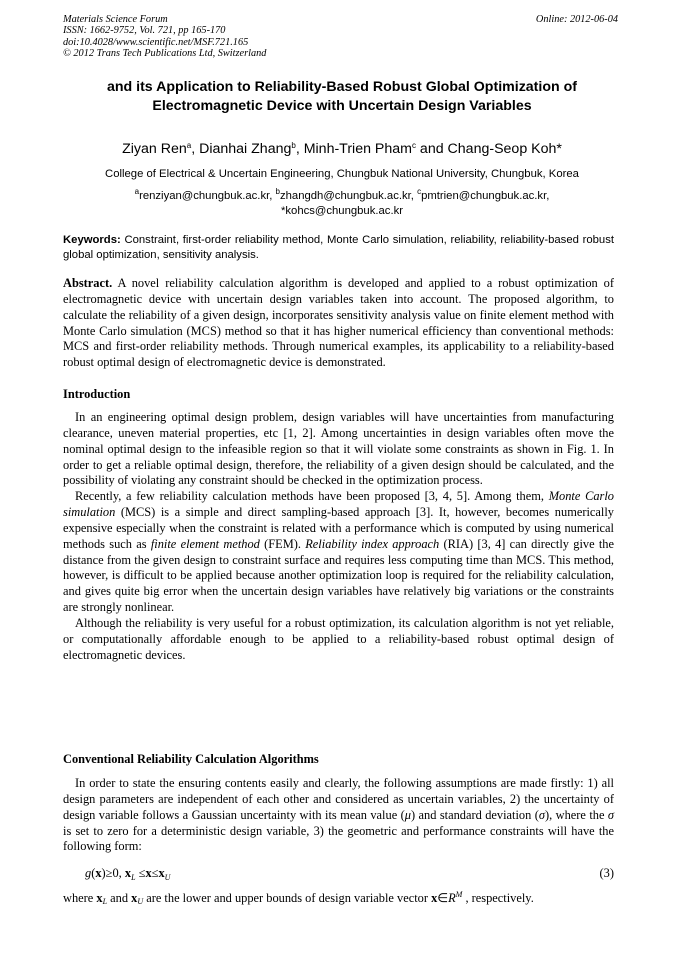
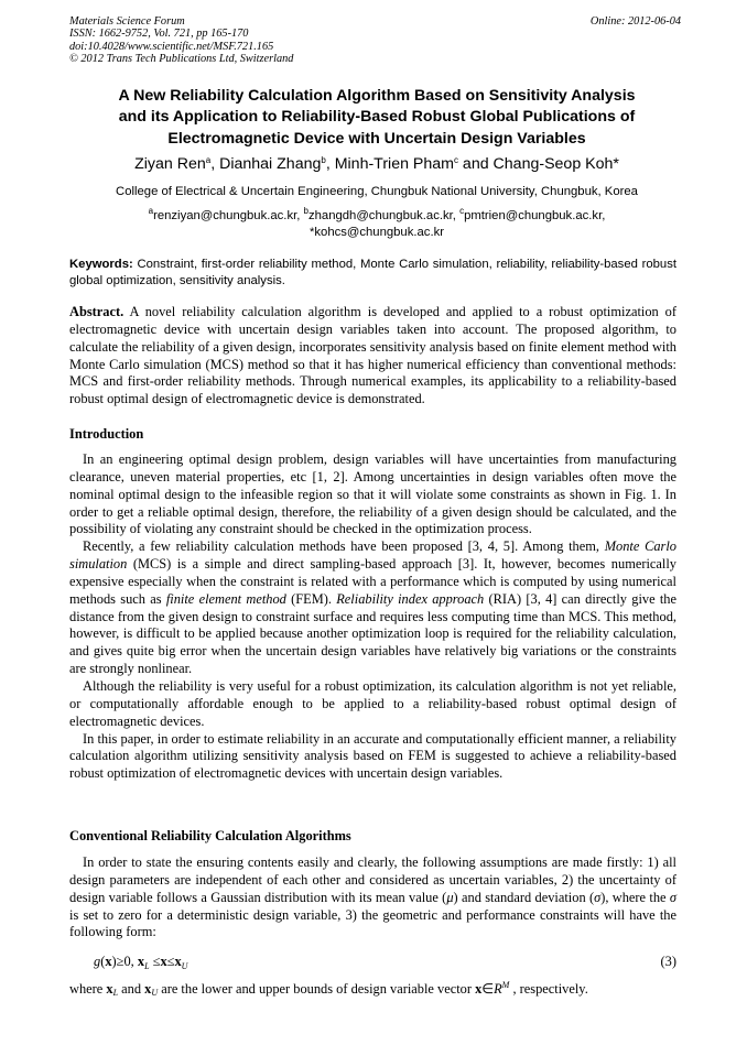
  Materials Science Forum
  ISSN: 1662-9752, Vol. 721, pp 165-170
  doi:10.4028/www.scientific.net/MSF.721.165
  © 2012 Trans Tech Publications Ltd, Switzerland
  Online: 2012-06-04
+ A New Reliability Calculation Algorithm Based on Sensitivity Analysis
- and its Application to Reliability-Based Robust Global Optimization of
+ and its Application to Reliability-Based Robust Global Publications of
  Electromagnetic Device with Uncertain Design Variables
  Ziyan Rena, Dianhai Zhangb, Minh-Trien Phamc and Chang-Seop Koh*
  College of Electrical & Uncertain Engineering, Chungbuk National University, Chungbuk, Korea
  arenziyan@chungbuk.ac.kr, bzhangdh@chungbuk.ac.kr, cpmtrien@chungbuk.ac.kr,
  *kohcs@chungbuk.ac.kr
  Keywords: Constraint, first-order reliability method, Monte Carlo simulation, reliability, reliability-based robust global optimization, sensitivity analysis.
- Abstract. A novel reliability calculation algorithm is developed and applied to a robust optimization of electromagnetic device with uncertain design variables taken into account. The proposed algorithm, to calculate the reliability of a given design, incorporates sensitivity analysis value on finite element method with Monte Carlo simulation (MCS) method so that it has higher numerical efficiency than conventional methods: MCS and first-order reliability methods. Through numerical examples, its applicability to a reliability-based robust optimal design of electromagnetic device is demonstrated.
+ Abstract. A novel reliability calculation algorithm is developed and applied to a robust optimization of electromagnetic device with uncertain design variables taken into account. The proposed algorithm, to calculate the reliability of a given design, incorporates sensitivity analysis based on finite element method with Monte Carlo simulation (MCS) method so that it has higher numerical efficiency than conventional methods: MCS and first-order reliability methods. Through numerical examples, its applicability to a reliability-based robust optimal design of electromagnetic device is demonstrated.
  Introduction
  In an engineering optimal design problem, design variables will have uncertainties from manufacturing clearance, uneven material properties, etc [1, 2]. Among uncertainties in design variables often move the nominal optimal design to the infeasible region so that it will violate some constraints as shown in Fig. 1. In order to get a reliable optimal design, therefore, the reliability of a given design should be calculated, and the possibility of violating any constraint should be checked in the optimization process.
  Recently, a few reliability calculation methods have been proposed [3, 4, 5]. Among them, Monte Carlo simulation (MCS) is a simple and direct sampling-based approach [3]. It, however, becomes numerically expensive especially when the constraint is related with a performance which is computed by using numerical methods such as finite element method (FEM). Reliability index approach (RIA) [3, 4] can directly give the distance from the given design to constraint surface and requires less computing time than MCS. This method, however, is difficult to be applied because another optimization loop is required for the reliability calculation, and gives quite big error when the uncertain design variables have relatively big variations or the constraints are strongly nonlinear.
  Although the reliability is very useful for a robust optimization, its calculation algorithm is not yet reliable, or computationally affordable enough to be applied to a reliability-based robust optimal design of electromagnetic devices.
+ In this paper, in order to estimate reliability in an accurate and computationally efficient manner, a reliability calculation algorithm utilizing sensitivity analysis based on FEM is suggested to achieve a reliability-based robust optimization of electromagnetic devices with uncertain design variables.
  Conventional Reliability Calculation Algorithms
- In order to state the ensuring contents easily and clearly, the following assumptions are made firstly: 1) all design parameters are independent of each other and considered as uncertain variables, 2) the uncertainty of design variable follows a Gaussian uncertainty with its mean value (μ) and standard deviation (σ), where the σ is set to zero for a deterministic design variable, 3) the geometric and performance constraints will have the following form:
+ In order to state the ensuring contents easily and clearly, the following assumptions are made firstly: 1) all design parameters are independent of each other and considered as uncertain variables, 2) the uncertainty of design variable follows a Gaussian distribution with its mean value (μ) and standard deviation (σ), where the σ is set to zero for a deterministic design variable, 3) the geometric and performance constraints will have the following form:
  g(x)≥0, xL ≤x≤xU
  (3)
  where xL and xU are the lower and upper bounds of design variable vector x∈RM , respectively.
